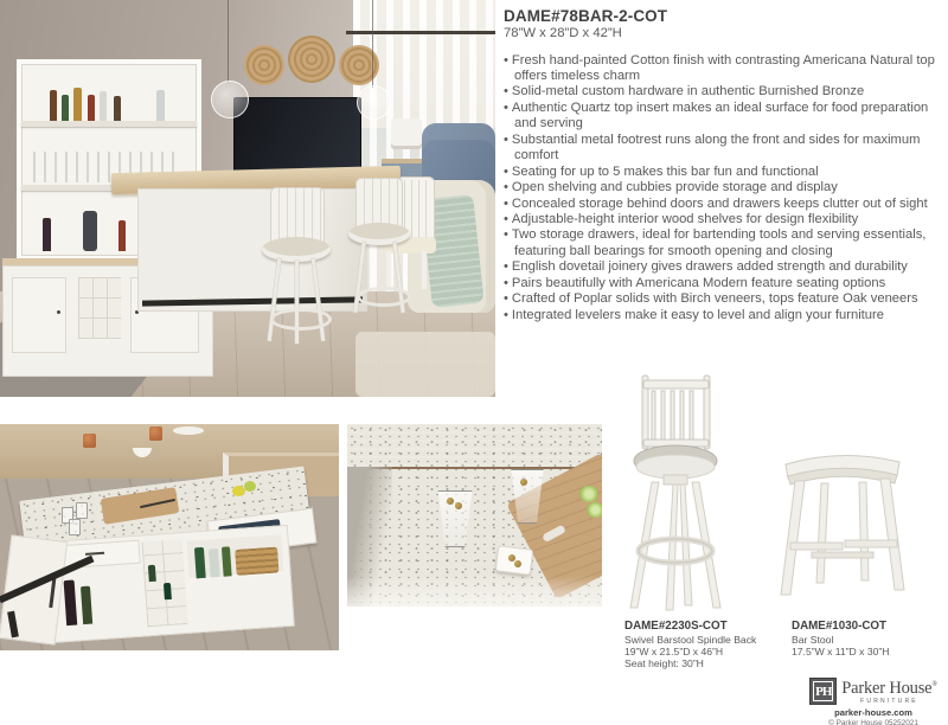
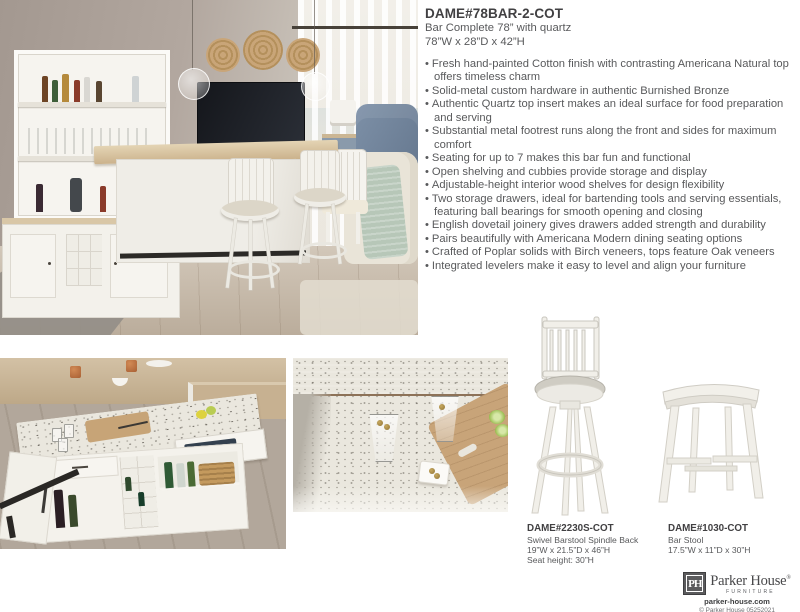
  DAME#78BAR-2-COT
+ Bar Complete 78” with quartz
  78”W x 28”D x 42”H
  Fresh hand-painted Cotton finish with contrasting Americana Natural top offers timeless charm
  Solid-metal custom hardware in authentic Burnished Bronze
  Authentic Quartz top insert makes an ideal surface for food preparation and serving
  Substantial metal footrest runs along the front and sides for maximum comfort
- Seating for up to 5 makes this bar fun and functional
+ Seating for up to 7 makes this bar fun and functional
  Open shelving and cubbies provide storage and display
- Concealed storage behind doors and drawers keeps clutter out of sight
  Adjustable-height interior wood shelves for design flexibility
  Two storage drawers, ideal for bartending tools and serving essentials, featuring ball bearings for smooth opening and closing
  English dovetail joinery gives drawers added strength and durability
- Pairs beautifully with Americana Modern feature seating options
+ Pairs beautifully with Americana Modern dining seating options
  Crafted of Poplar solids with Birch veneers, tops feature Oak veneers
  Integrated levelers make it easy to level and align your furniture
  DAME#2230S-COT
  Swivel Barstool Spindle Back
  19”W x 21.5”D x 46”H
  Seat height: 30”H
  DAME#1030-COT
  Bar Stool
  17.5”W x 11”D x 30”H
  PH
  Parker House
  parker-house.com
